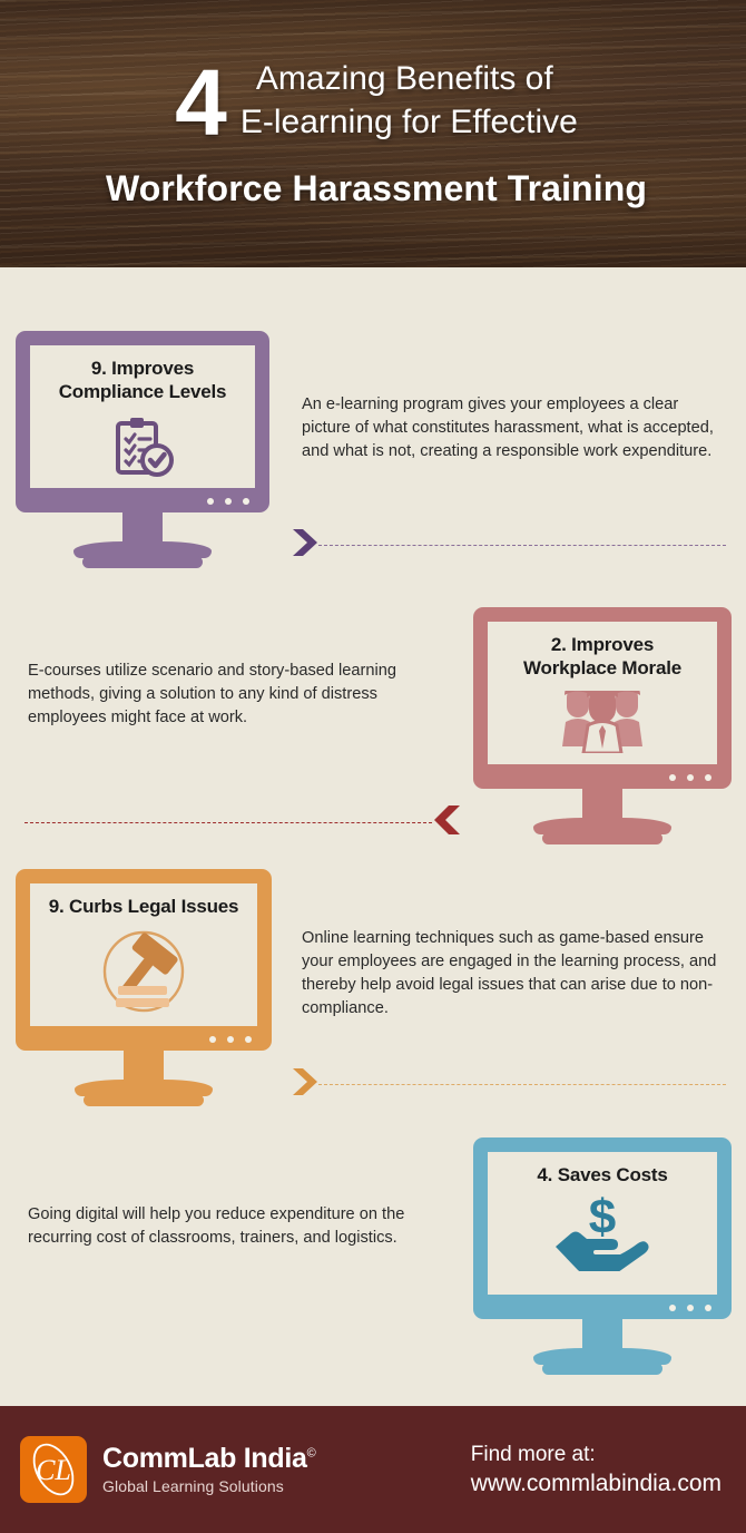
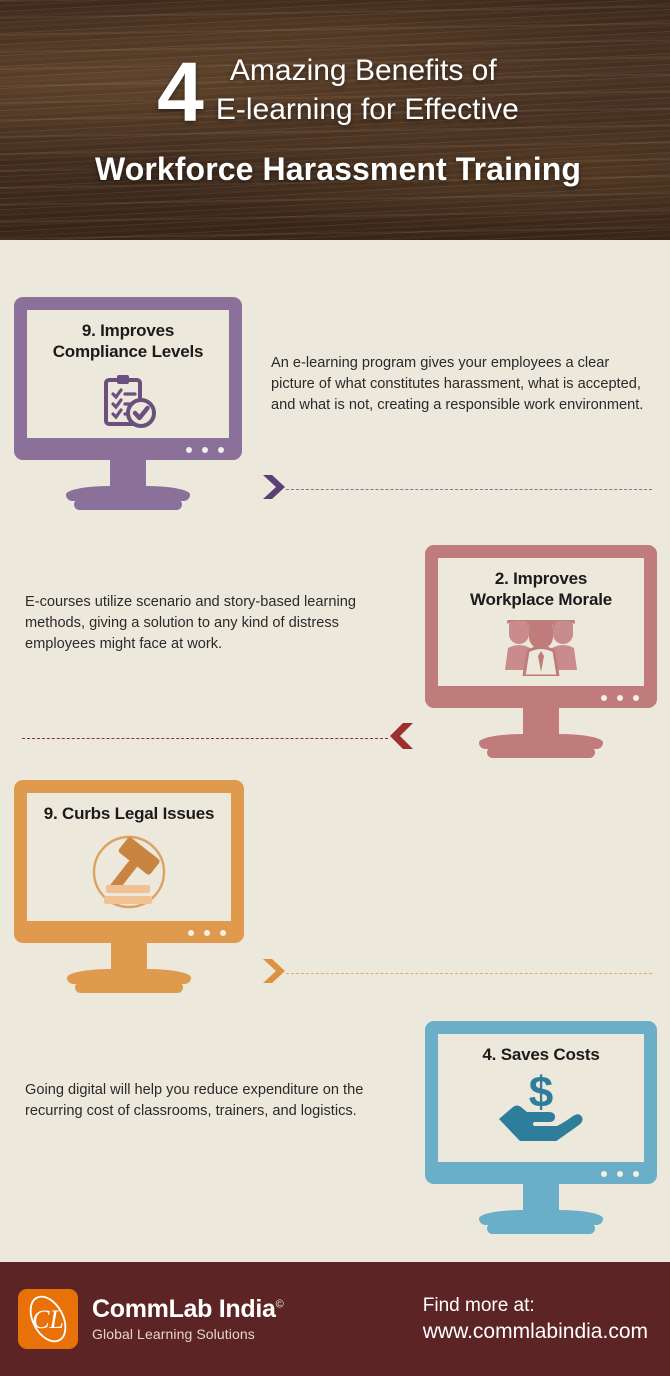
  4
  Amazing Benefits of
  E-learning for Effective
  Workforce Harassment Training
  9. Improves
  Compliance Levels
- An e-learning program gives your employees a clear picture of what constitutes harassment, what is accepted, and what is not, creating a responsible work expenditure.
+ An e-learning program gives your employees a clear picture of what constitutes harassment, what is accepted, and what is not, creating a responsible work environment.
  2. Improves
  Workplace Morale
  E-courses utilize scenario and story-based learning methods, giving a solution to any kind of distress employees might face at work.
  9. Curbs Legal Issues
- Online learning techniques such as game-based ensure your employees are engaged in the learning process, and thereby help avoid legal issues that can arise due to non-compliance.
  4. Saves Costs
  $
  Going digital will help you reduce expenditure on the recurring cost of classrooms, trainers, and logistics.
  CL
  CommLab India©
  Global Learning Solutions
  Find more at:
  www.commlabindia.com
